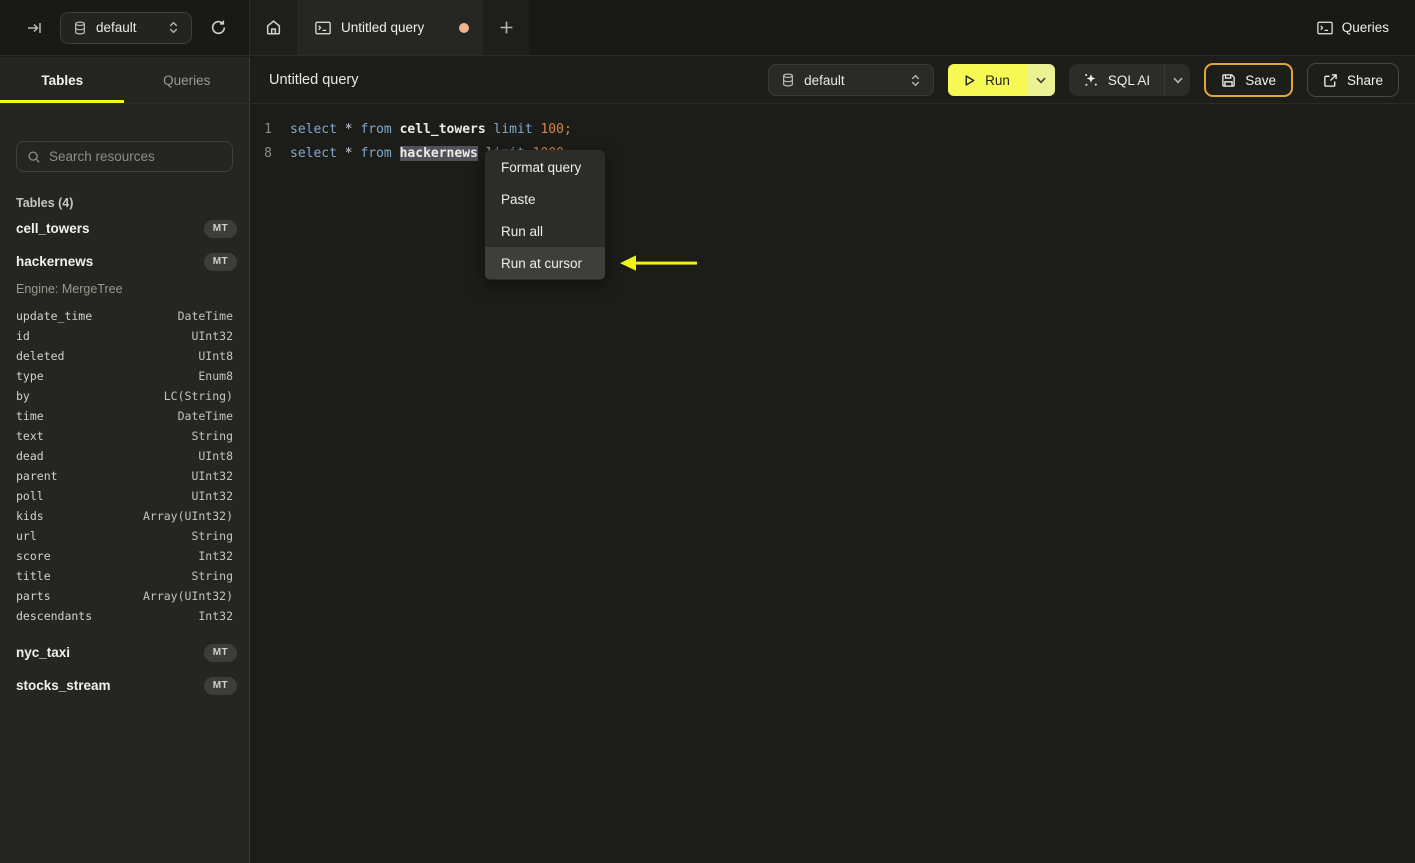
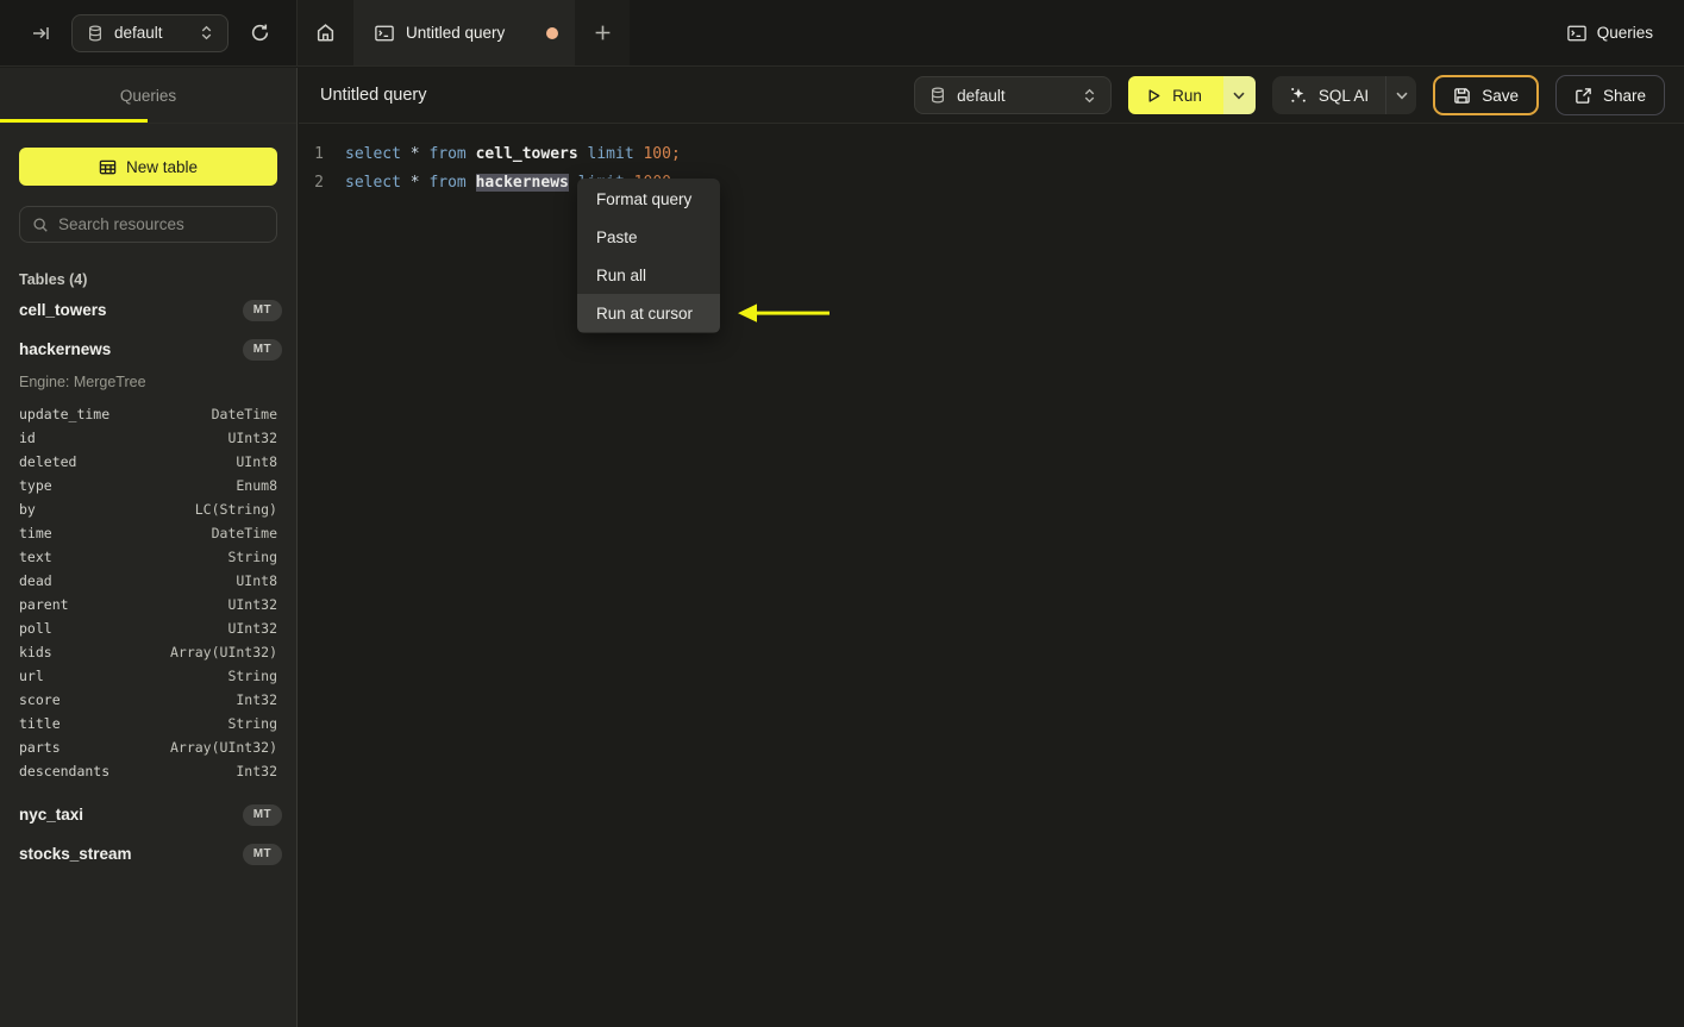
  default
  Untitled query
  Queries
- Tables
  Queries
+ New table
  Search resources
  Tables (4)
  cell_towers
  MT
  hackernews
  MT
  Engine: MergeTree
  update_time
  DateTime
  id
  UInt32
  deleted
  UInt8
  type
  Enum8
  by
  LC(String)
  time
  DateTime
  text
  String
  dead
  UInt8
  parent
  UInt32
  poll
  UInt32
  kids
  Array(UInt32)
  url
  String
  score
  Int32
  title
  String
  parts
  Array(UInt32)
  descendants
  Int32
  nyc_taxi
  MT
  stocks_stream
  MT
  Untitled query
  default
  Run
  SQL AI
  Save
  Share
  1
  select * from cell_towers limit 100;
- 8
+ 2
  select * from hackernews
  Format query
  Paste
  Run all
  Run at cursor
